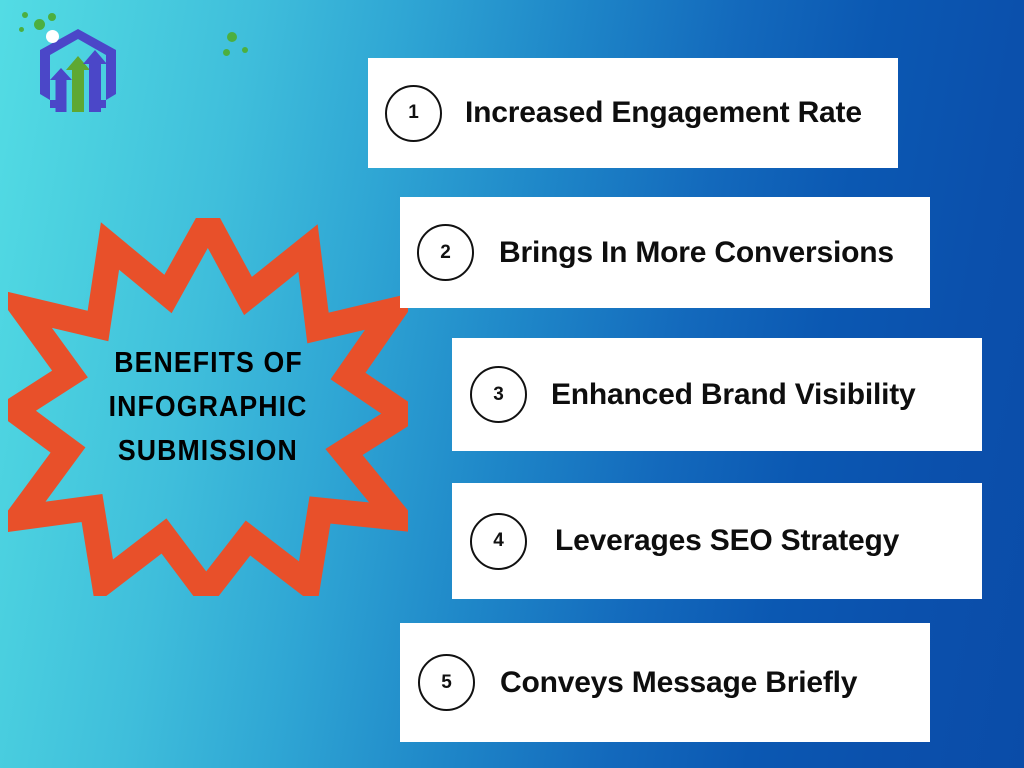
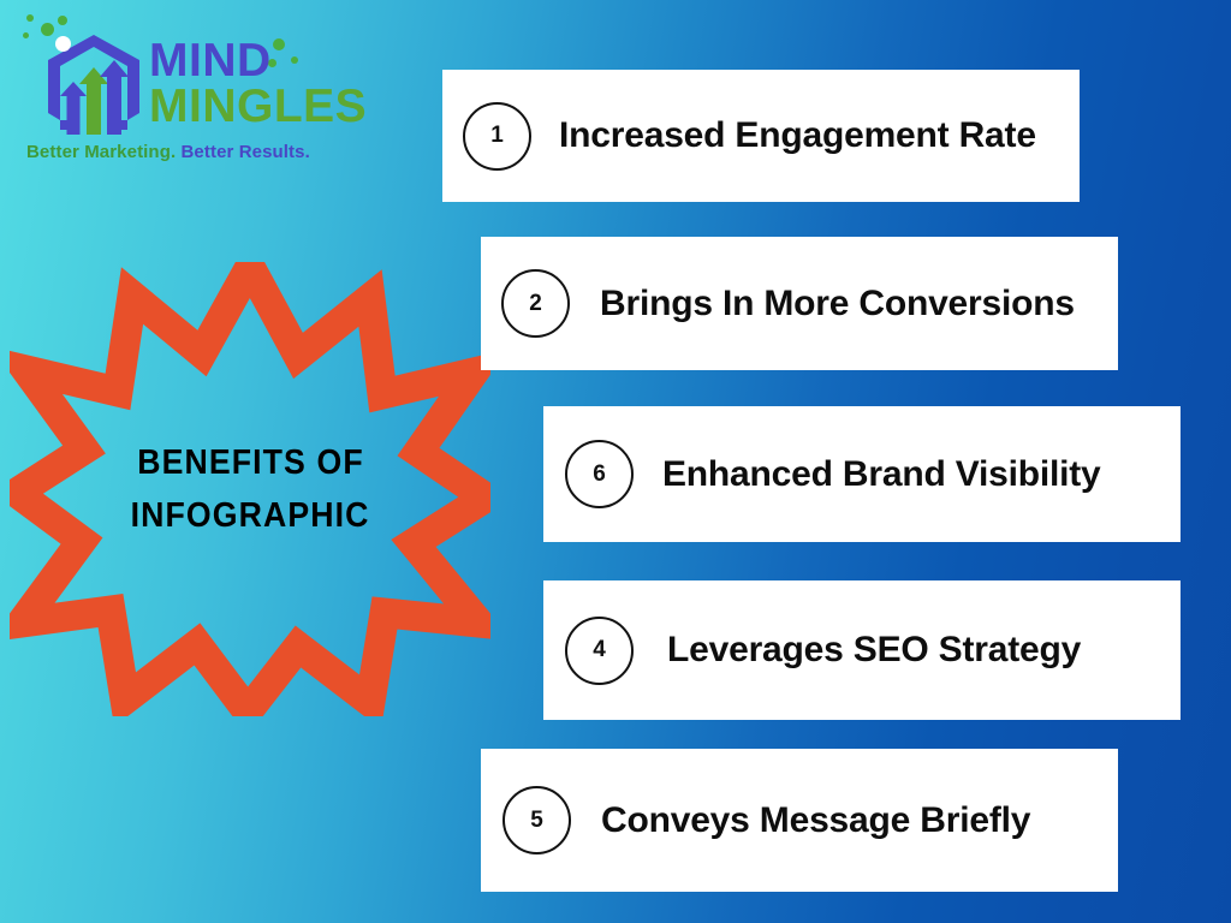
+ MIND
+ MINGLES
+ Better Marketing. Better Results.
  BENEFITS OF
  INFOGRAPHIC
- SUBMISSION
  1
  Increased Engagement Rate
  2
  Brings In More Conversions
- 3
+ 6
  Enhanced Brand Visibility
  4
  Leverages SEO Strategy
  5
  Conveys Message Briefly
